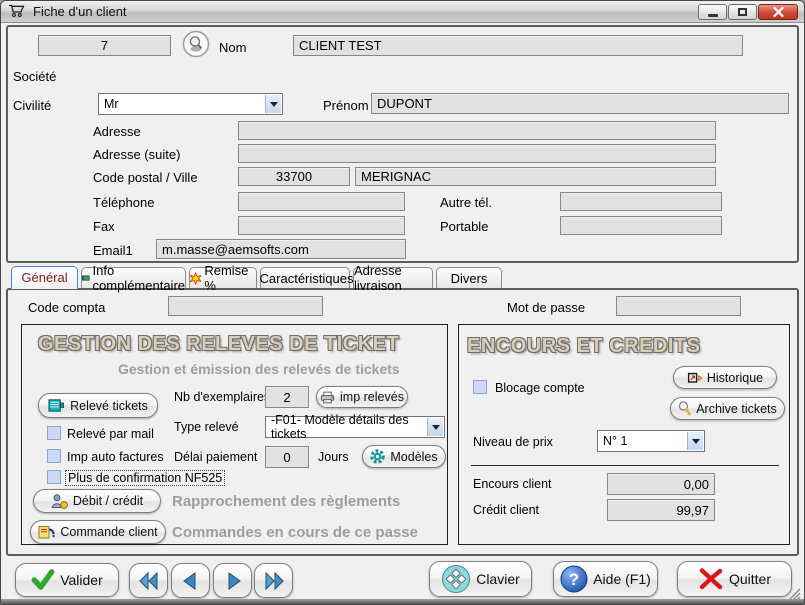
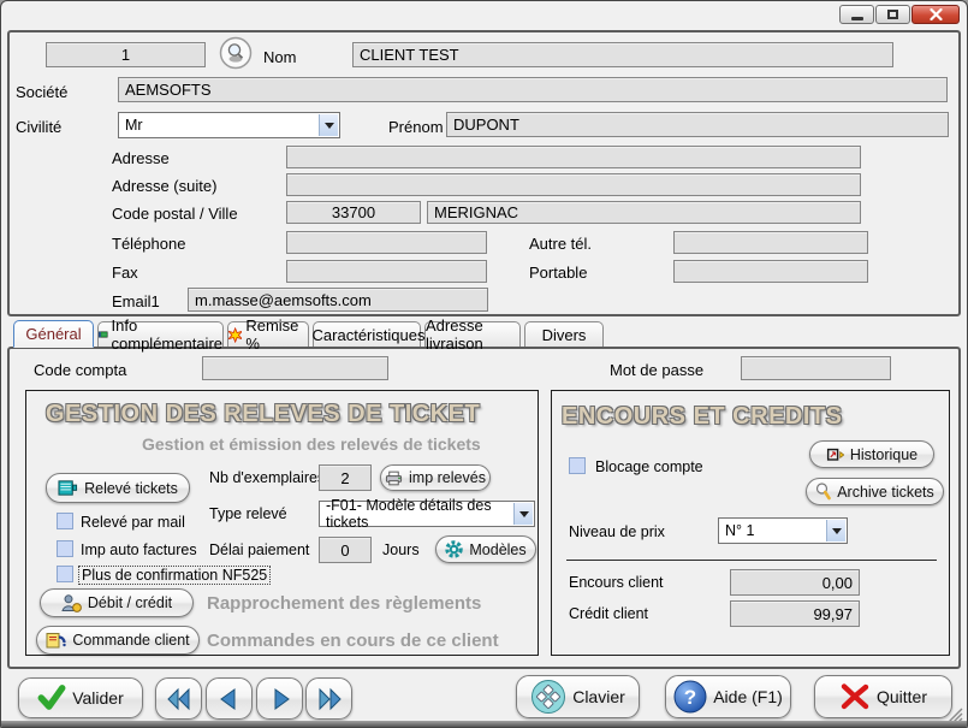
- Fiche d'un client
- 7
+ 1
  Nom
  CLIENT TEST
  Société
+ AEMSOFTS
  Civilité
  Mr
  Prénom
  DUPONT
  Adresse
  Adresse (suite)
  Code postal / Ville
  33700
  MERIGNAC
  Téléphone
  Autre tél.
  Fax
  Portable
  Email1
  m.masse@aemsofts.com
  Général
  Info complémentaire
  Remise %
  Caractéristiques
  Adresse livraison
  Divers
  Code compta
  Mot de passe
  GESTION DES RELEVES DE TICKET
  Gestion et émission des relevés de tickets
  Relevé tickets
  Nb d'exemplaire
  2
  imp relevés
  Relevé par mail
  Type relevé
  -F01- Modèle détails des tickets
  Imp auto factures
  Délai paiement
  0
  Jours
  Modèles
  Plus de confirmation NF525
  Débit / crédit
  Rapprochement des règlements
  Commande client
- Commandes en cours de ce passe
+ Commandes en cours de ce client
  ENCOURS ET CREDITS
  Blocage compte
  Historique
  Archive tickets
  Niveau de prix
  N° 1
  Encours client
  0,00
  Crédit client
  99,97
  Valider
  Clavier
  ?
  Aide (F1)
  Quitter
